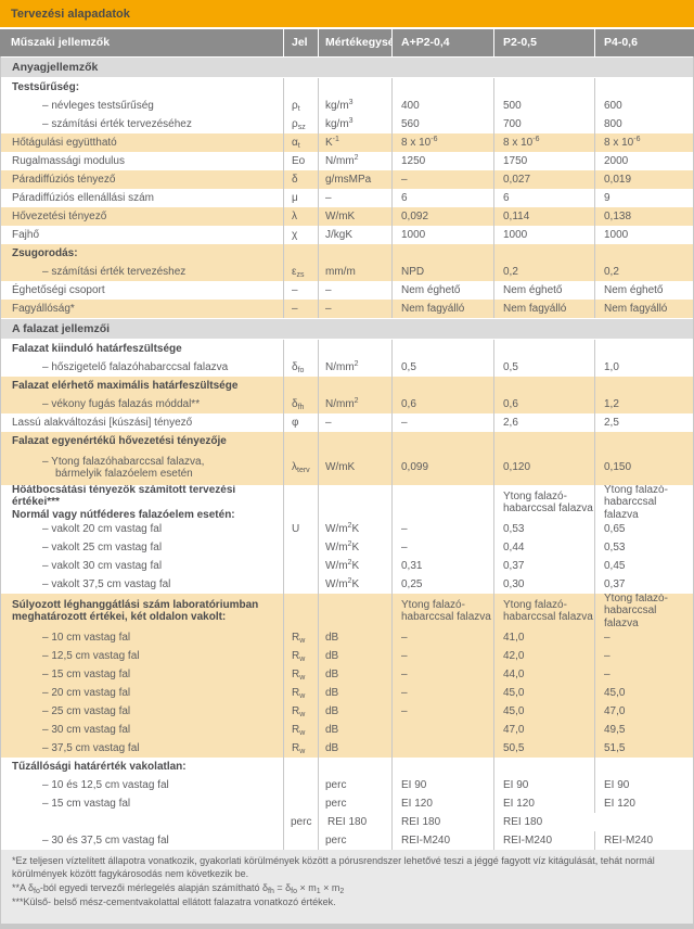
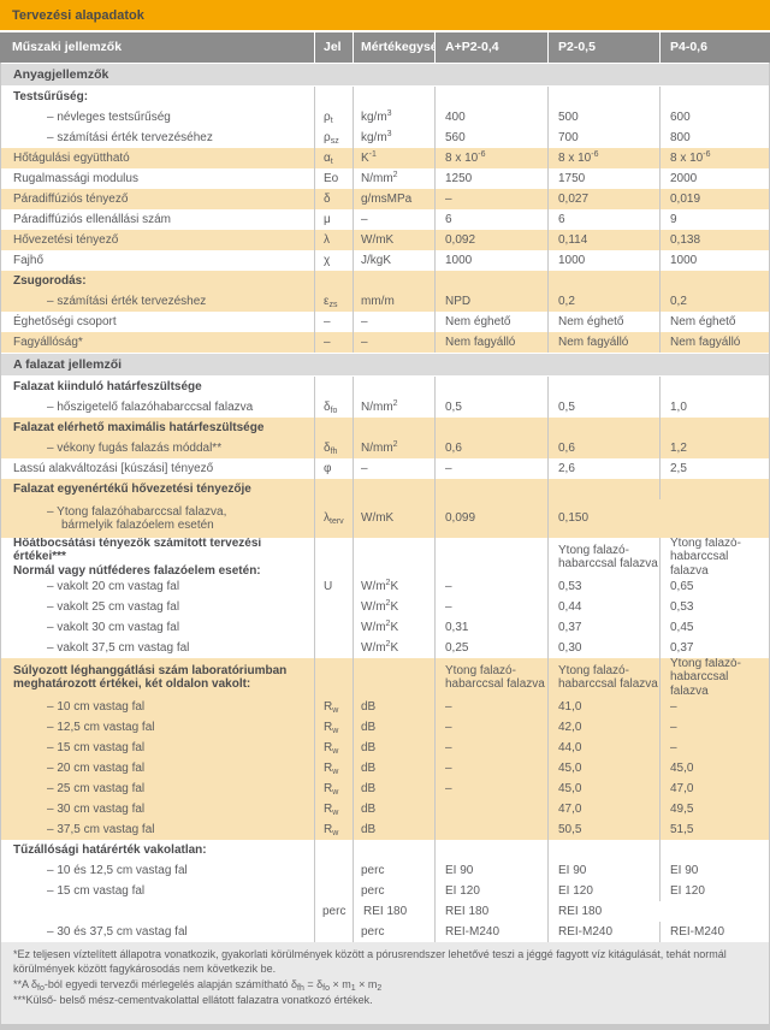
  Tervezési alapadatok
  Műszaki jellemzők
  Jel
  Mértékegysé
  A+P2-0,4
  P2-0,5
  P4-0,6
  Anyagjellemzők
  Testsűrűség:
  – névleges testsűrűség
  kg/m
  400
  500
  600
  – számítási érték tervezéséhez
  kg/m
  560
  700
  800
  Hőtágulási együttható
  Rugalmassági modulus
  Eo
  N/mm
  1250
  1750
  2000
  Páradiffúziós tényező
  δ
  g/msMPa
  –
  0,027
  0,019
  Páradiffúziós ellenállási szám
  μ
  –
  6
  6
  9
  Hővezetési tényező
  λ
  W/mK
  0,092
  0,114
  0,138
  Fajhő
  χ
  J/kgK
  1000
  1000
  1000
  Zsugorodás:
  – számítási érték tervezéshez
  mm/m
  NPD
  0,2
  0,2
  Éghetőségi csoport
  –
  –
  Nem éghető
  Nem éghető
  Nem éghető
  Fagyállóság*
  –
  –
  Nem fagyálló
  Nem fagyálló
  Nem fagyálló
  A falazat jellemzői
  Falazat kiinduló határfeszültsége
  – hőszigetelő falazóhabarccsal falazva
  N/mm
  0,5
  0,5
  1,0
  Falazat elérhető maximális határfeszültsége
  – vékony fugás falazás móddal**
  N/mm
  0,6
  0,6
  1,2
  Lassú alakváltozási [kúszási] tényező
  φ
  –
  –
  2,6
  2,5
  Falazat egyenértékű hővezetési tényezője
  – Ytong falazóhabarccsal falazva,
  bármelyik falazóelem esetén
  W/mK
  0,099
- 0,120
  0,150
  Hőátbocsátási tényezők számított tervezési értékei***
  Normál vagy nútféderes falazóelem esetén:
  Ytong falazó-
  habarccsal falazva
  Ytong falazó-
  habarccsal falazva
  – vakolt 20 cm vastag fal
  U
  W/m K
  –
  0,53
  0,65
  – vakolt 25 cm vastag fal
  W/m K
  –
  0,44
  0,53
  – vakolt 30 cm vastag fal
  W/m K
  0,31
  0,37
  0,45
  – vakolt 37,5 cm vastag fal
  W/m K
  0,25
  0,30
  0,37
  Súlyozott léghanggátlási szám laboratóriumban
  meghatározott értékei, két oldalon vakolt:
  Ytong falazó-
  habarccsal falazva
  Ytong falazó-
  habarccsal falazva
  Ytong falazó-
  habarccsal falazva
  – 10 cm vastag fal
  dB
  –
  41,0
  –
  – 12,5 cm vastag fal
  dB
  –
  42,0
  –
  – 15 cm vastag fal
  dB
  –
  44,0
  –
  – 20 cm vastag fal
  dB
  –
  45,0
  45,0
  – 25 cm vastag fal
  dB
  –
  45,0
  47,0
  – 30 cm vastag fal
  dB
  47,0
  49,5
  – 37,5 cm vastag fal
  dB
  50,5
  51,5
  Tűzállósági határérték vakolatlan:
  – 10 és 12,5 cm vastag fal
  perc
  EI 90
  EI 90
  EI 90
  – 15 cm vastag fal
  perc
  EI 120
  EI 120
  EI 120
  perc
  REI 180
  REI 180
  REI 180
  – 30 és 37,5 cm vastag fal
  perc
  REI-M240
  REI-M240
  REI-M240
  *Ez teljesen víztelített állapotra vonatkozik, gyakorlati körülmények között a pórusrendszer lehetővé teszi a jéggé fagyott víz kitágulását, tehát normál körülmények között fagykárosodás nem következik be.
  **A δ -ból egyedi tervezői mérlegelés alapján számítható δ = δ × m × m
  ***Külső- belső mész-cementvakolattal ellátott falazatra vonatkozó értékek.
